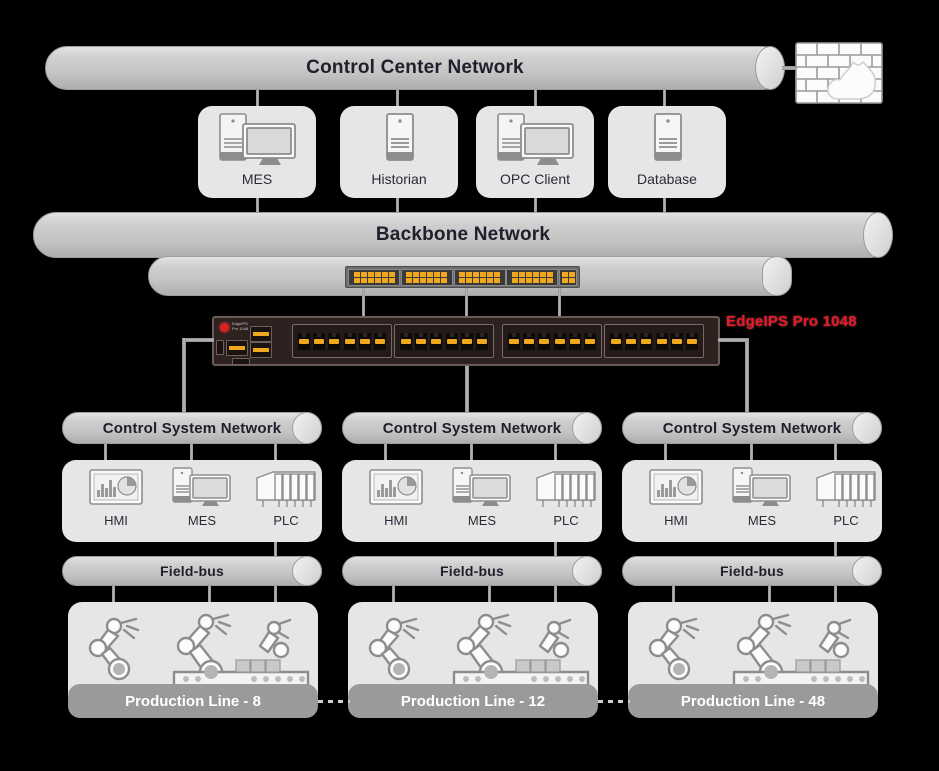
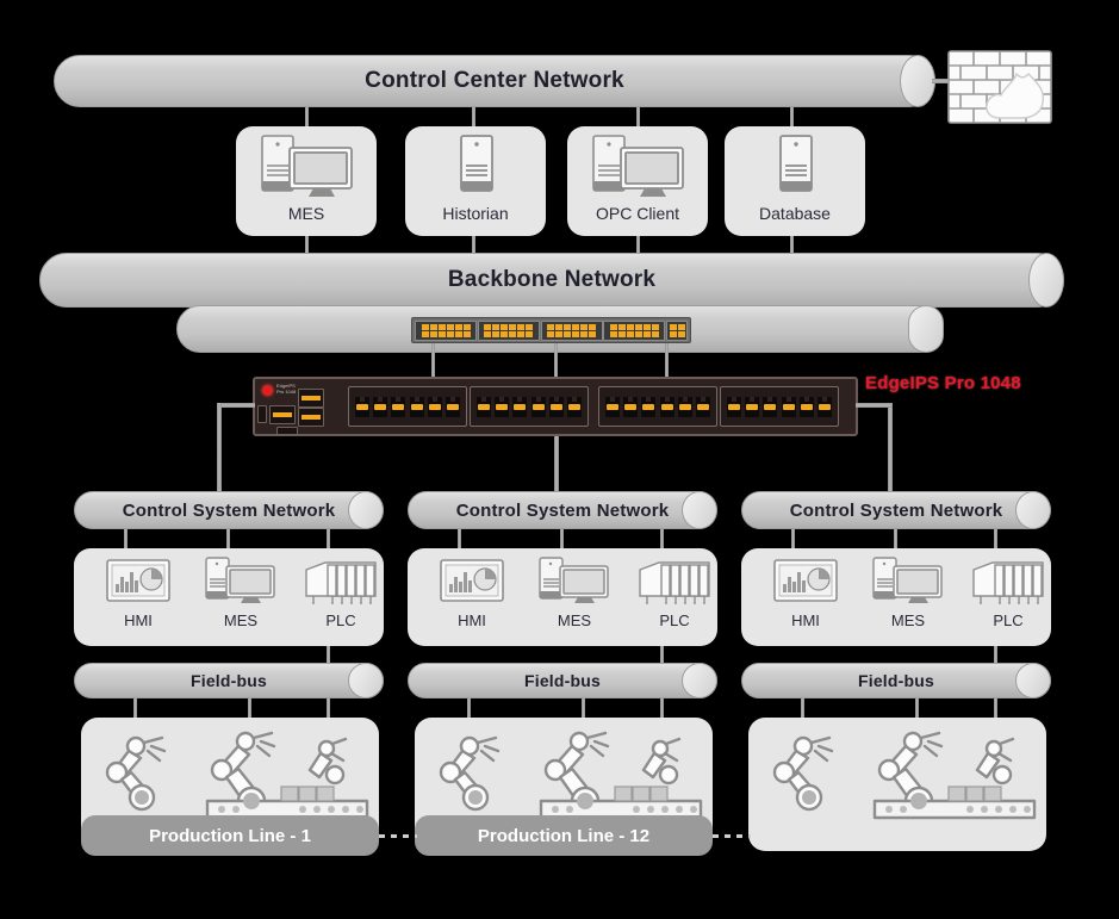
  Control Center Network
  MES
  Historian
  OPC Client
  Database
  Backbone Network
  EdgeIPS Pro 1048
  Control System Network
  HMI
  MES
  PLC
  Field-bus
- Production Line - 8
+ Production Line - 1
  Control System Network
  HMI
  MES
  PLC
  Field-bus
  Production Line - 12
  Control System Network
  HMI
  MES
  PLC
  Field-bus
- Production Line - 48
